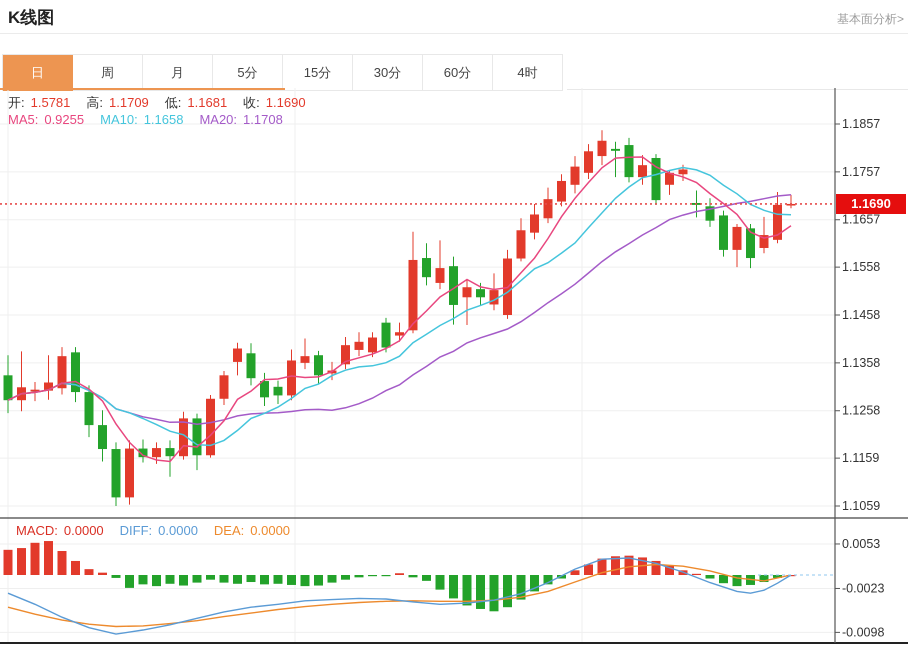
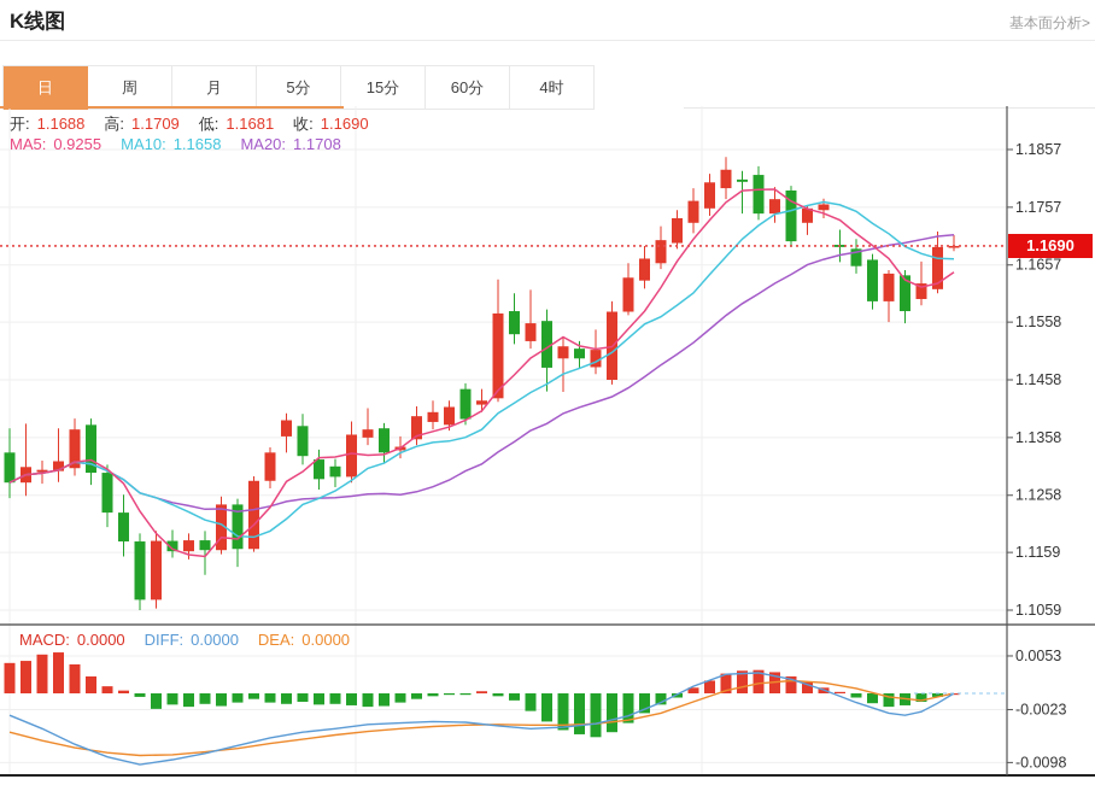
  K线图
  基本面分析>
  日
  周
  月
  5分
  15分
- 30分
  60分
  4时
  1.1857
  1.1757
  1.1657
  1.1558
  1.1458
  1.1358
  1.1258
  1.1159
  1.1059
  0.0053
  -0.0023
  -0.0098
- 开: 1.5781 高: 1.1709 低: 1.1681 收: 1.1690
+ 开: 1.1688 高: 1.1709 低: 1.1681 收: 1.1690
  MA5: 0.9255 MA10: 1.1658 MA20: 1.1708
  MACD: 0.0000 DIFF: 0.0000 DEA: 0.0000
  1.1690
